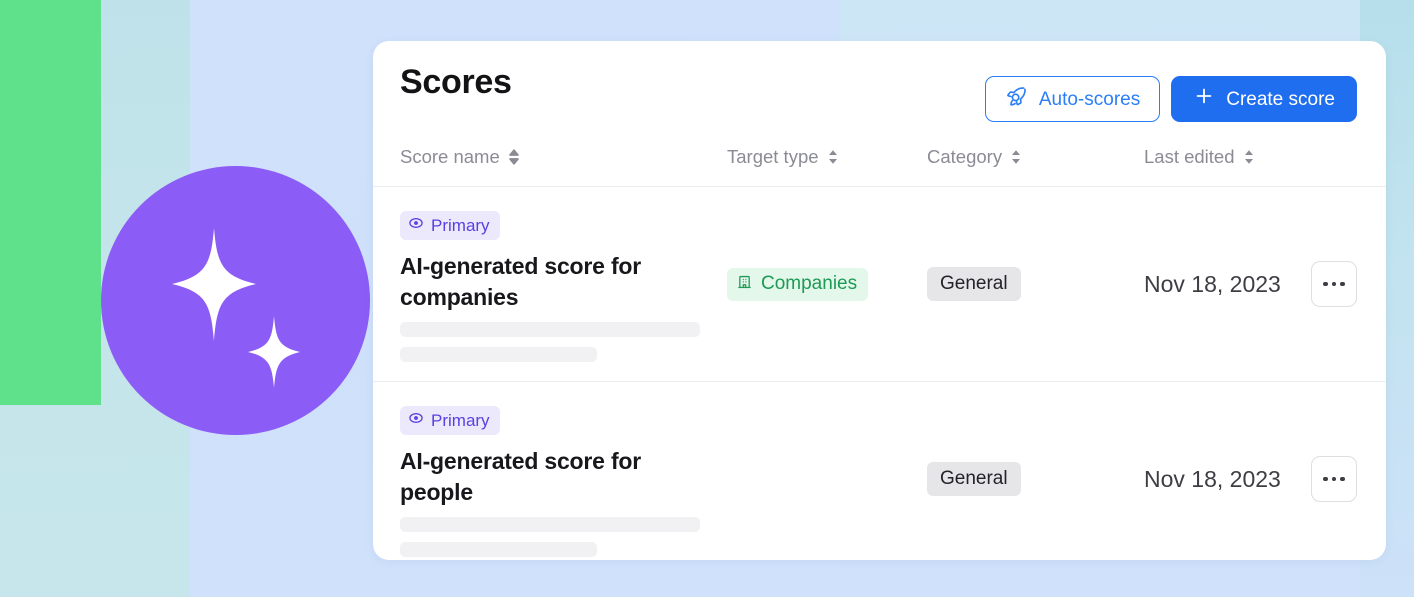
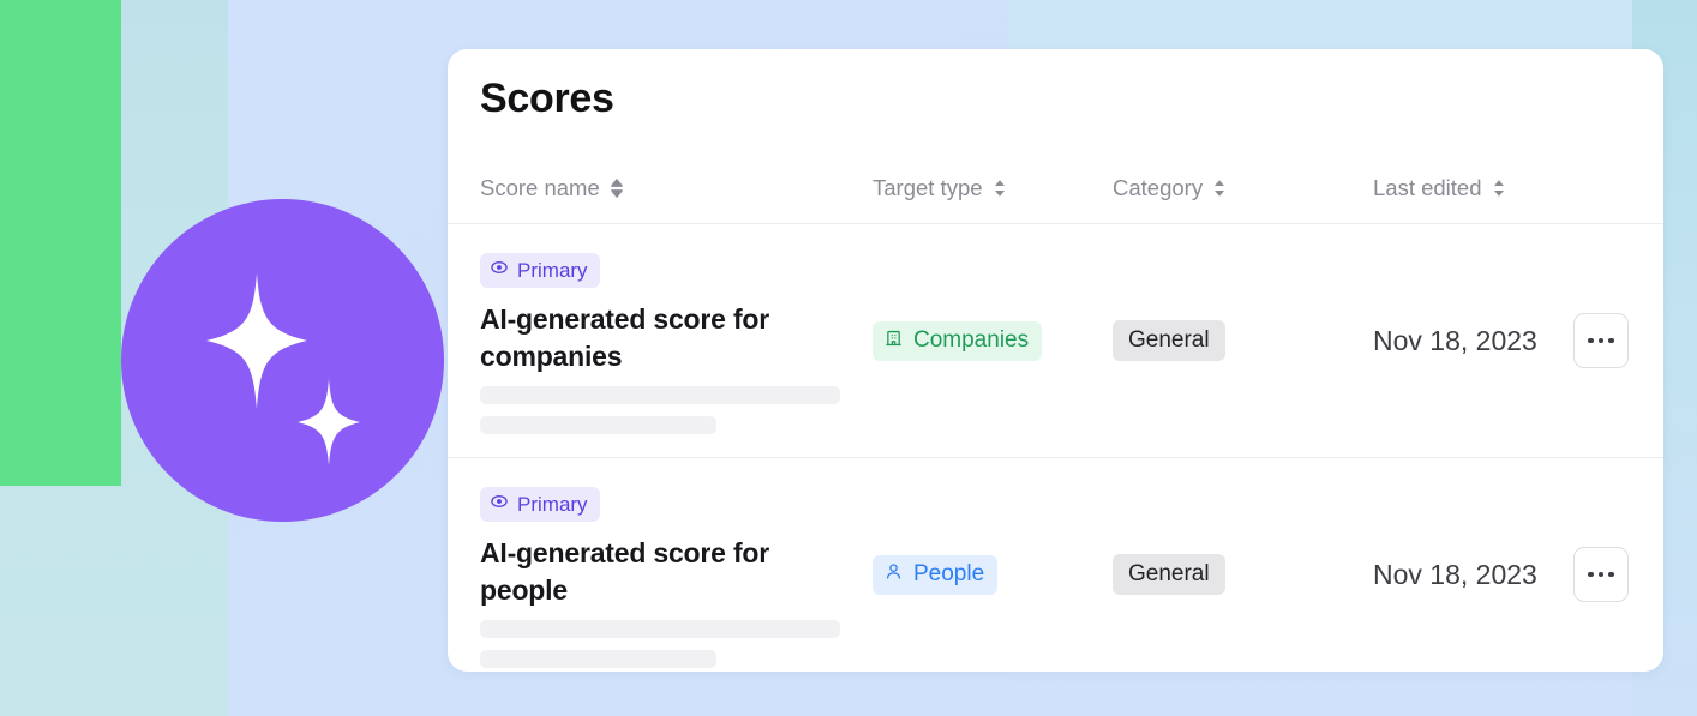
  Scores
- Auto-scores
- Create score
  Score name
  Target type
  Category
  Last edited
  Primary
  AI-generated score for companies
  Companies
  General
  Nov 18, 2023
  Primary
  AI-generated score for people
+ People
  General
  Nov 18, 2023
